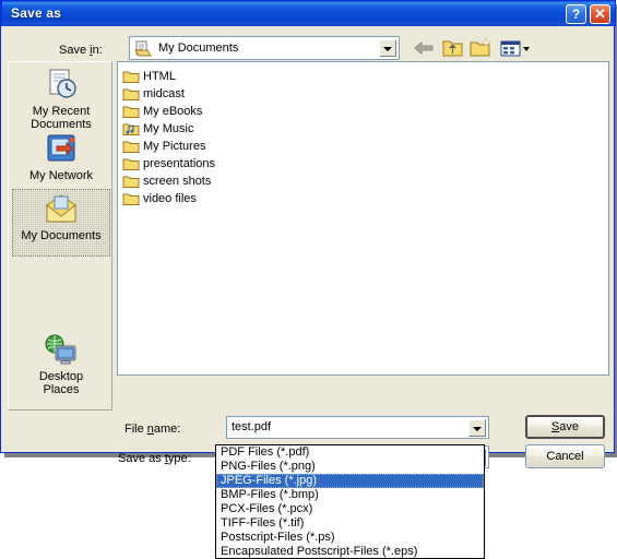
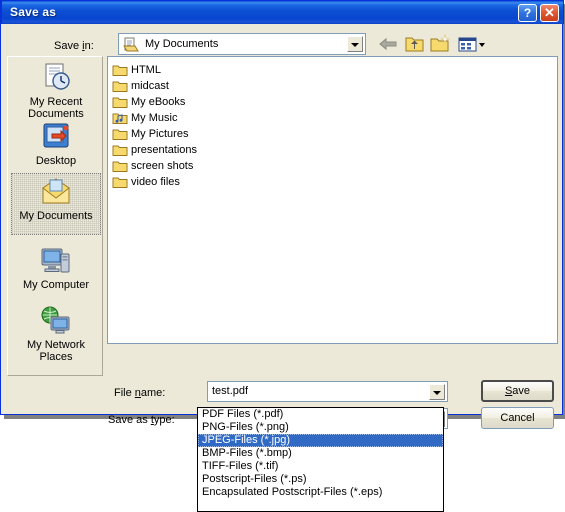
  Save as
  ?
  ✕
  Save in:
  My Documents
  My Recent
  Documents
- My Network
+ Desktop
  My Documents
+ My Computer
- Desktop
+ My Network
  Places
  HTML
  midcast
  My eBooks
  My Music
  My Pictures
  presentations
  screen shots
  video files
  File name:
  test.pdf
  Save as type:
  Save
  Cancel
  PDF Files (*.pdf)
  PNG-Files (*.png)
  JPEG-Files (*.jpg)
  BMP-Files (*.bmp)
- PCX-Files (*.pcx)
  TIFF-Files (*.tif)
  Postscript-Files (*.ps)
  Encapsulated Postscript-Files (*.eps)
